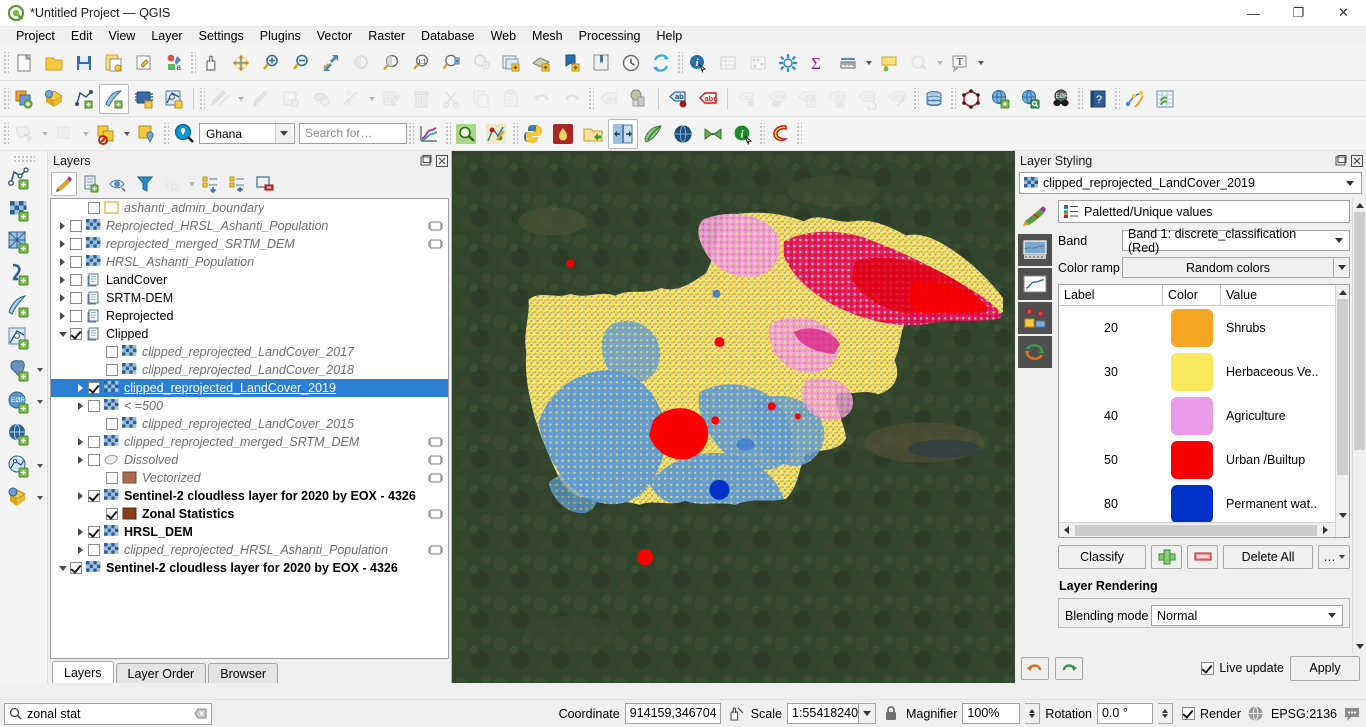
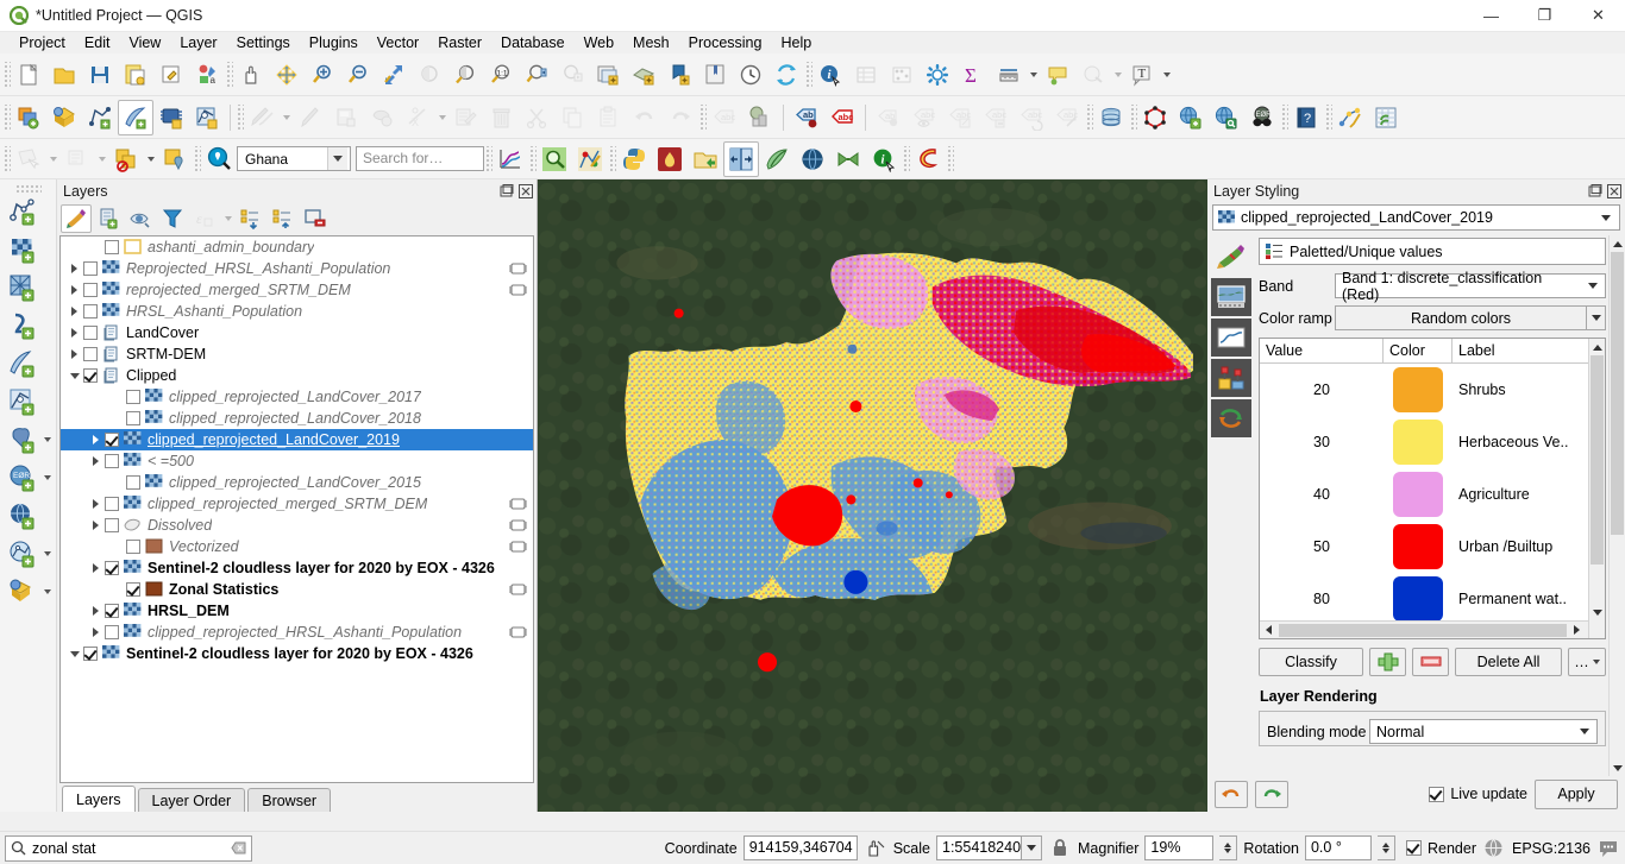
  *Untitled Project — QGIS
  —
  ❐
  ✕
  Project
  Edit
  View
  Layer
  Settings
  Plugins
  Vector
  Raster
  Database
  Web
  Mesh
  Processing
  Help
  a
  i
  Σ
  T
  ab
  abc
  ?
  Ghana
  Search for…
  i
  Layers
  ashanti_admin_boundary
  Reprojected_HRSL_Ashanti_Population
  reprojected_merged_SRTM_DEM
  HRSL_Ashanti_Population
  LandCover
  SRTM-DEM
- Reprojected
  Clipped
  clipped_reprojected_LandCover_2017
  clipped_reprojected_LandCover_2018
  clipped_reprojected_LandCover_2019
  < =500
  clipped_reprojected_LandCover_2015
  clipped_reprojected_merged_SRTM_DEM
  Dissolved
  Vectorized
  Sentinel-2 cloudless layer for 2020 by EOX - 4326
  Zonal Statistics
  HRSL_DEM
  clipped_reprojected_HRSL_Ashanti_Population
  Sentinel-2 cloudless layer for 2020 by EOX - 4326
  Layers
  Layer Order
  Browser
  Layer Styling
  clipped_reprojected_LandCover_2019
  Paletted/Unique values
  Band
  Band 1: discrete_classification (Red)
  Color ramp
  Random colors
- Label
+ Value
  Color
- Value
+ Label
  20
  Shrubs
  30
  Herbaceous Ve..
  40
  Agriculture
  50
  Urban /Builtup
  80
  Permanent wat..
  Classify
  Delete All
  …
  Layer Rendering
  Blending mode
  Normal
  Live update
  Apply
  zonal stat
  Coordinate
  914159,346704
  Scale
  1:55418240
  Magnifier
- 100%
+ 19%
  Rotation
  0.0 °
  Render
  EPSG:2136
